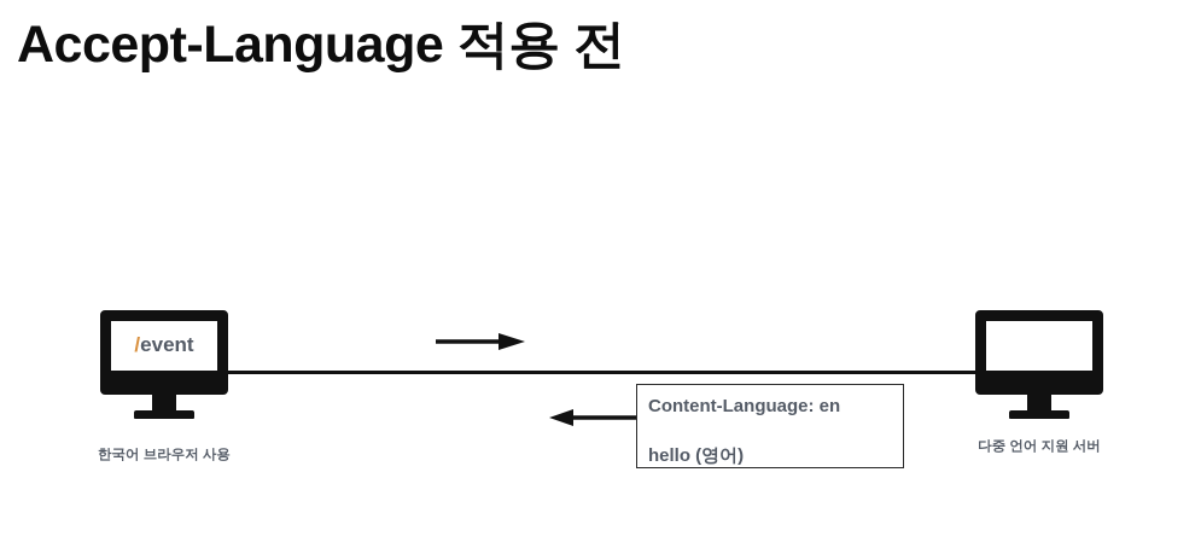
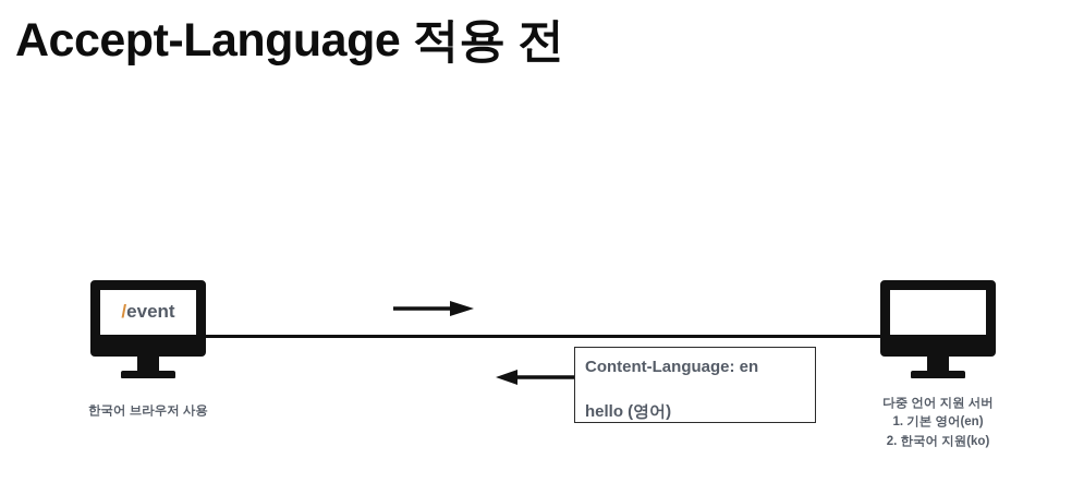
  Accept-Language 적용 전
  /event
  한국어 브라우저 사용
  Content-Language: en
  hello (영어)
  다중 언어 지원 서버
+ 1. 기본 영어(en)
+ 2. 한국어 지원(ko)
